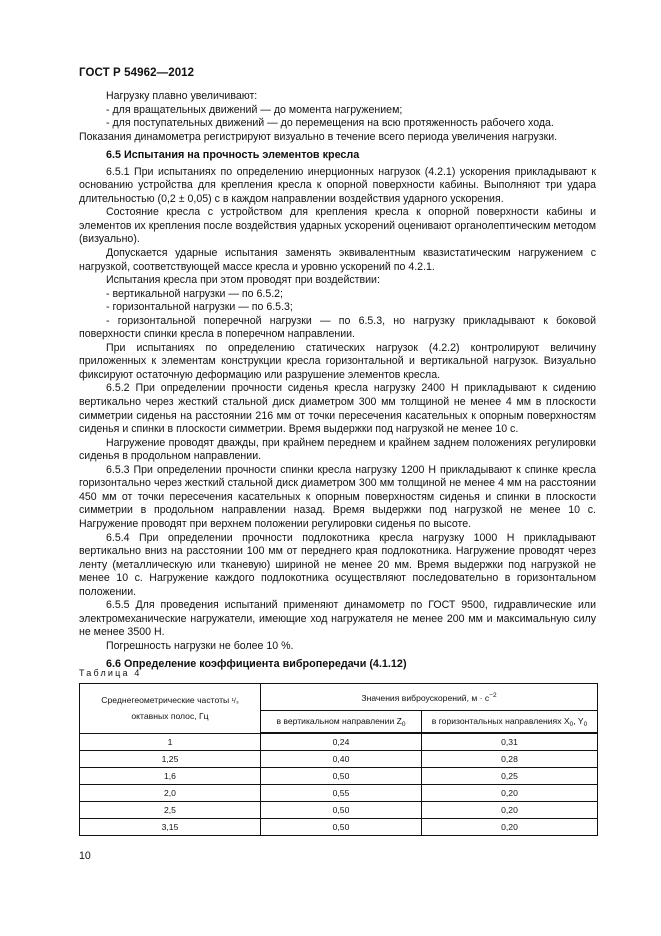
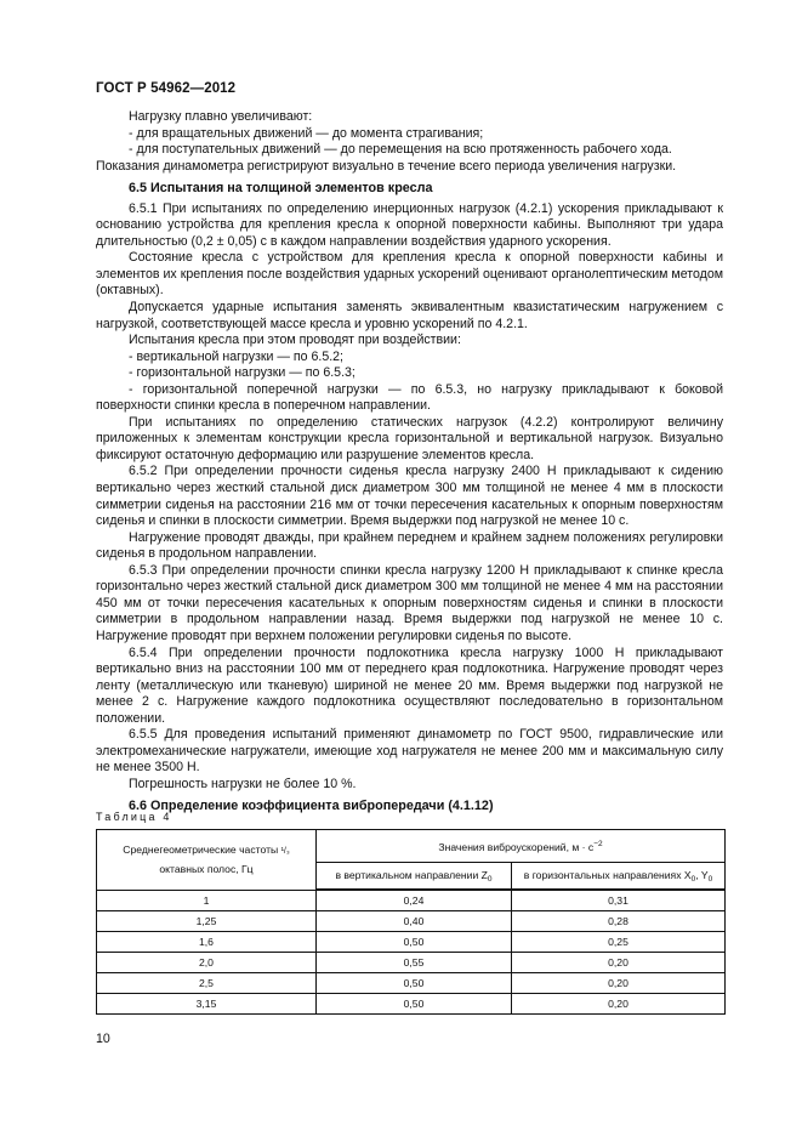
  ГОСТ Р 54962—2012
  Нагрузку плавно увеличивают:
- - для вращательных движений — до момента нагружением;
+ - для вращательных движений — до момента страгивания;
  - для поступательных движений — до перемещения на всю протяженность рабочего хода.
  Показания динамометра регистрируют визуально в течение всего периода увеличения нагрузки.
- 6.5 Испытания на прочность элементов кресла
+ 6.5 Испытания на толщиной элементов кресла
  6.5.1 При испытаниях по определению инерционных нагрузок (4.2.1) ускорения прикладывают к основанию устройства для крепления кресла к опорной поверхности кабины. Выполняют три удара длительностью (0,2 ± 0,05) с в каждом направлении воздействия ударного ускорения.
- Состояние кресла с устройством для крепления кресла к опорной поверхности кабины и элементов их крепления после воздействия ударных ускорений оценивают органолептическим методом (визуально).
+ Состояние кресла с устройством для крепления кресла к опорной поверхности кабины и элементов их крепления после воздействия ударных ускорений оценивают органолептическим методом (октавных).
  Допускается ударные испытания заменять эквивалентным квазистатическим нагружением с нагрузкой, соответствующей массе кресла и уровню ускорений по 4.2.1.
  Испытания кресла при этом проводят при воздействии:
  - вертикальной нагрузки — по 6.5.2;
  - горизонтальной нагрузки — по 6.5.3;
  - горизонтальной поперечной нагрузки — по 6.5.3, но нагрузку прикладывают к боковой поверхности спинки кресла в поперечном направлении.
  При испытаниях по определению статических нагрузок (4.2.2) контролируют величину приложенных к элементам конструкции кресла горизонтальной и вертикальной нагрузок. Визуально фиксируют остаточную деформацию или разрушение элементов кресла.
  6.5.2 При определении прочности сиденья кресла нагрузку 2400 Н прикладывают к сидению вертикально через жесткий стальной диск диаметром 300 мм толщиной не менее 4 мм в плоскости симметрии сиденья на расстоянии 216 мм от точки пересечения касательных к опорным поверхностям сиденья и спинки в плоскости симметрии. Время выдержки под нагрузкой не менее 10 с.
  Нагружение проводят дважды, при крайнем переднем и крайнем заднем положениях регулировки сиденья в продольном направлении.
  6.5.3 При определении прочности спинки кресла нагрузку 1200 Н прикладывают к спинке кресла горизонтально через жесткий стальной диск диаметром 300 мм толщиной не менее 4 мм на расстоянии 450 мм от точки пересечения касательных к опорным поверхностям сиденья и спинки в плоскости симметрии в продольном направлении назад. Время выдержки под нагрузкой не менее 10 с. Нагружение проводят при верхнем положении регулировки сиденья по высоте.
- 6.5.4 При определении прочности подлокотника кресла нагрузку 1000 Н прикладывают вертикально вниз на расстоянии 100 мм от переднего края подлокотника. Нагружение проводят через ленту (металлическую или тканевую) шириной не менее 20 мм. Время выдержки под нагрузкой не менее 10 с. Нагружение каждого подлокотника осуществляют последовательно в горизонтальном положении.
+ 6.5.4 При определении прочности подлокотника кресла нагрузку 1000 Н прикладывают вертикально вниз на расстоянии 100 мм от переднего края подлокотника. Нагружение проводят через ленту (металлическую или тканевую) шириной не менее 20 мм. Время выдержки под нагрузкой не менее 2 с. Нагружение каждого подлокотника осуществляют последовательно в горизонтальном положении.
  6.5.5 Для проведения испытаний применяют динамометр по ГОСТ 9500, гидравлические или электромеханические нагружатели, имеющие ход нагружателя не менее 200 мм и максимальную силу не менее 3500 Н.
  Погрешность нагрузки не более 10 %.
  6.6 Определение коэффициента вибропередачи (4.1.12)
  Таблица 4
  Среднегеометрические частоты октавных полос, Гц	Значения виброускорений, м · с
  в вертикальном направлении Z	в горизонтальных направлениях X , Y
  1	0,24	0,31
  1,25	0,40	0,28
  1,6	0,50	0,25
  2,0	0,55	0,20
  2,5	0,50	0,20
  3,15	0,50	0,20
  10
